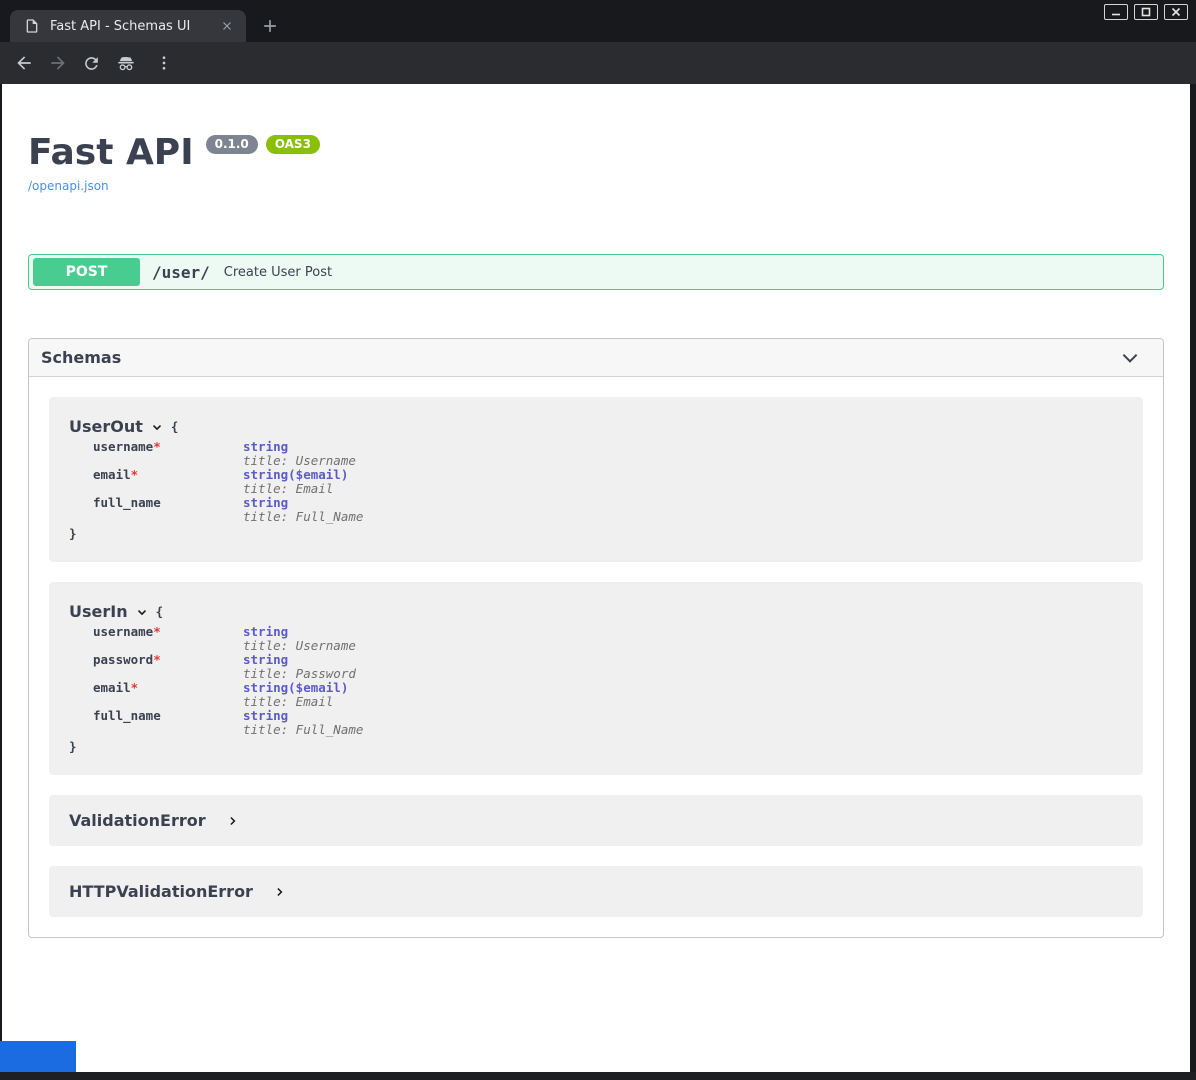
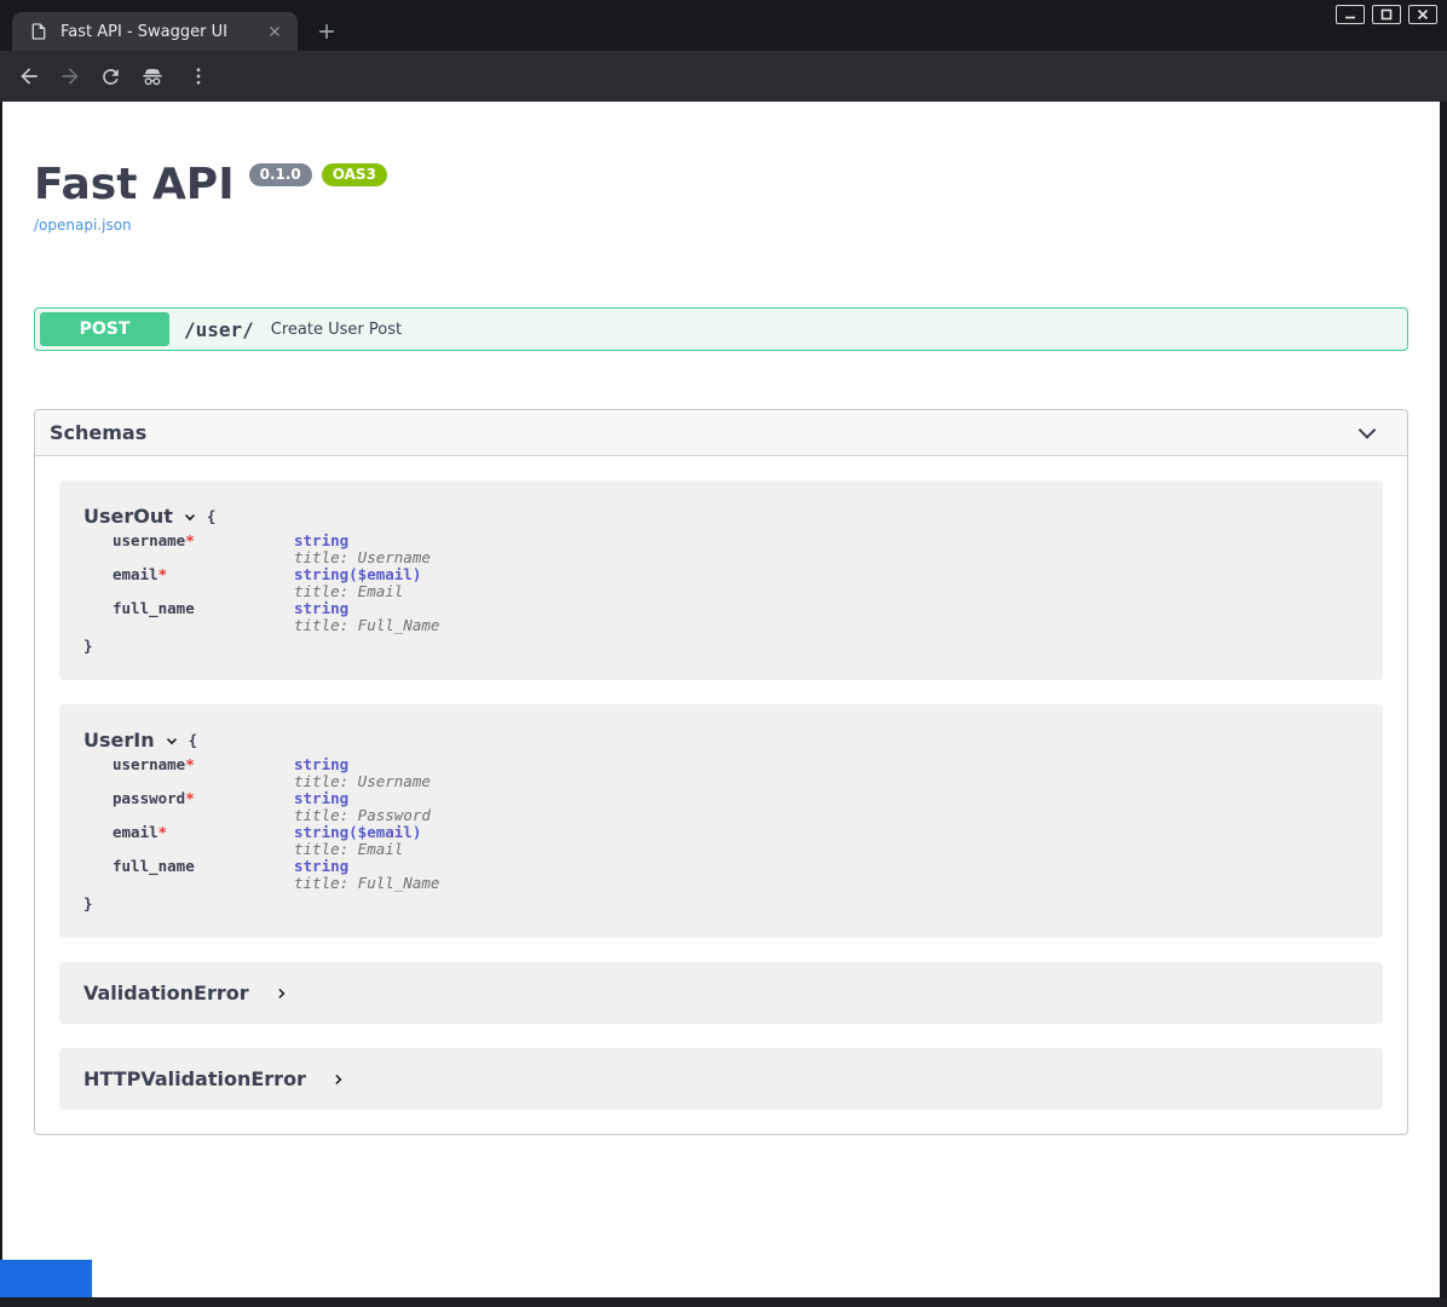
- Fast API - Schemas UI
+ Fast API - Swagger UI
  Fast API
  0.1.0
  OAS3
  /openapi.json
  POST
  /user/
  Create User Post
  Schemas
  UserOut
  {
  username*
  string
  title: Username
  email*
  string($email)
  title: Email
  full_name
  string
  title: Full_Name
  }
  UserIn
  {
  username*
  string
  title: Username
  password*
  string
  title: Password
  email*
  string($email)
  title: Email
  full_name
  string
  title: Full_Name
  }
  ValidationError
  HTTPValidationError
